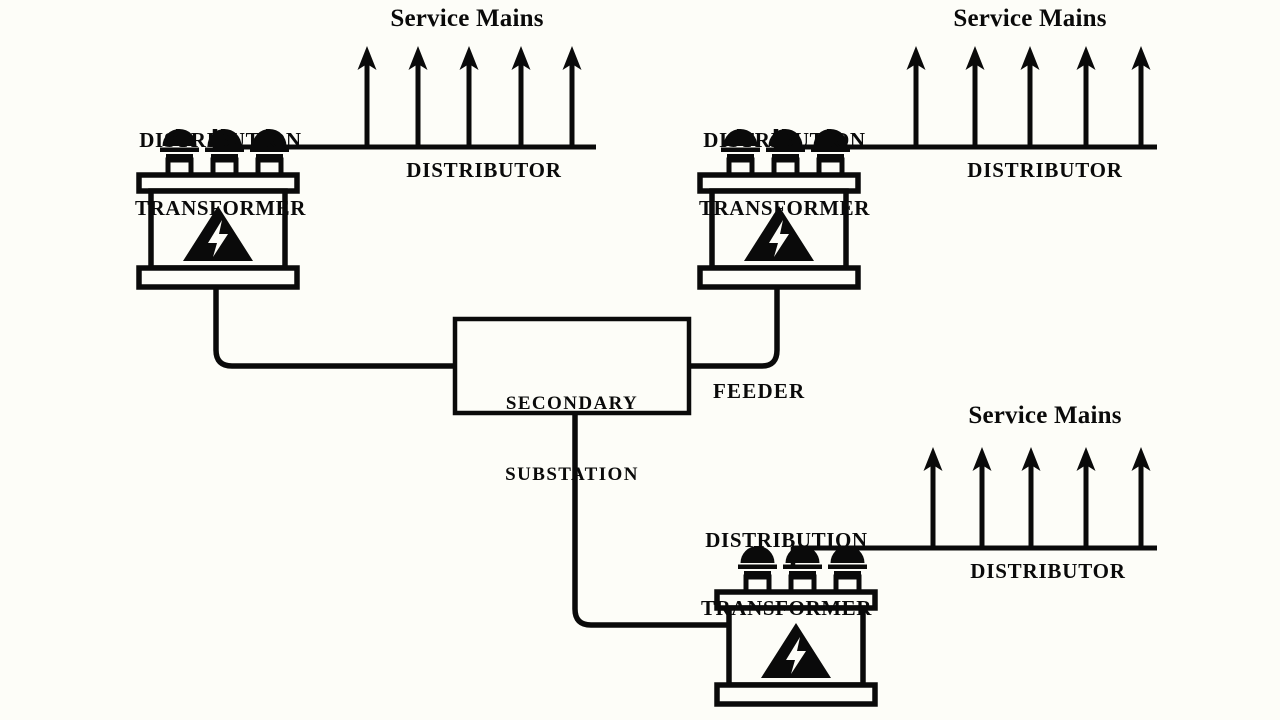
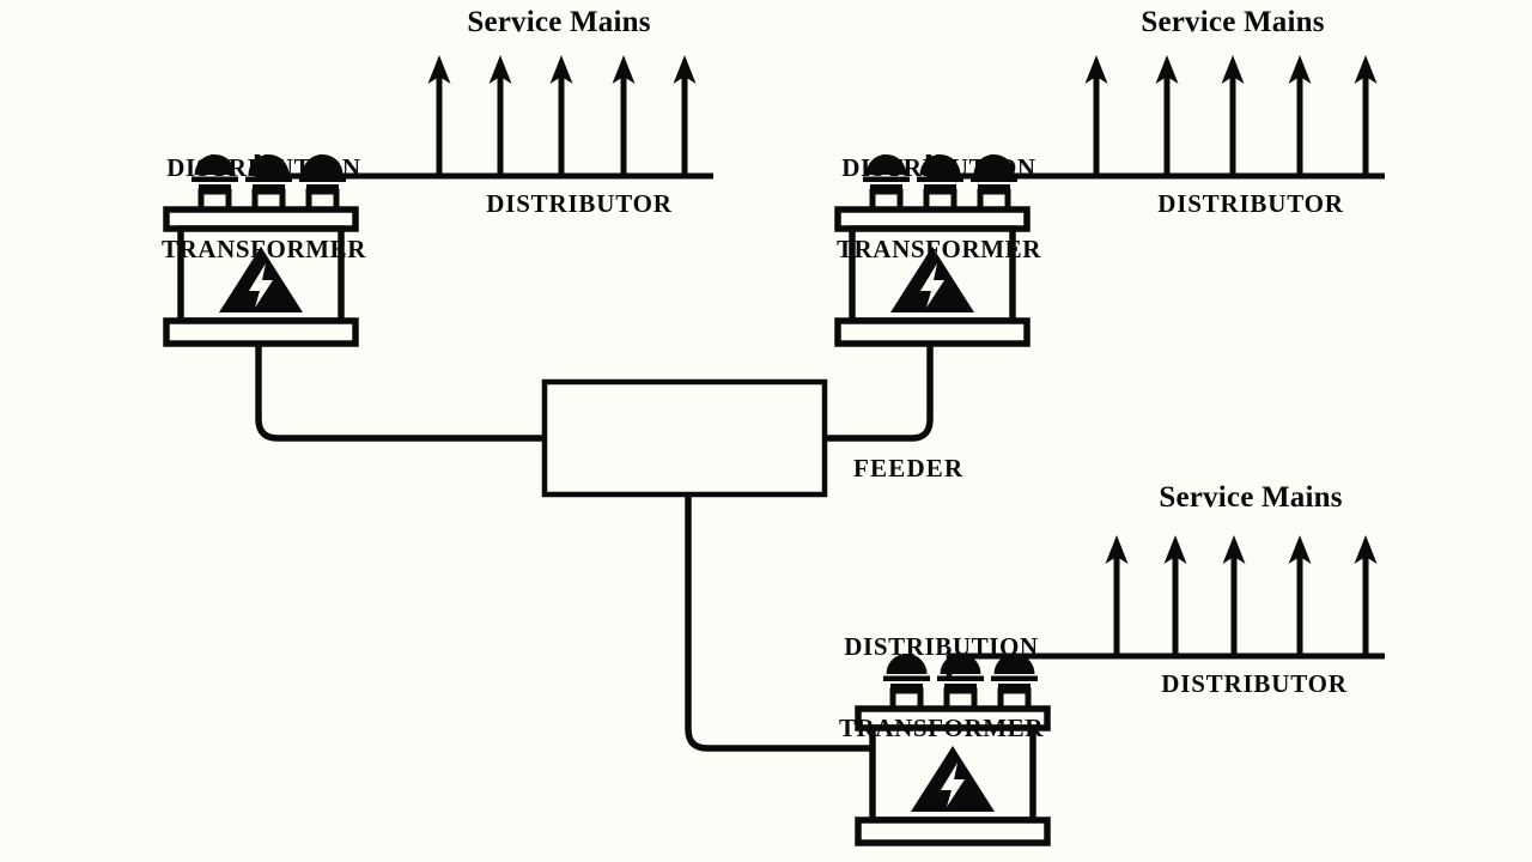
- SECONDARY
- SUBSTATION
  FEEDER
  DISTRIBUTION
  TRANSFORMER
  Service Mains
  DISTRIBUTOR
  DISTRIBUTION
  TRANSFORMER
  Service Mains
  DISTRIBUTOR
  DISTRIBUTION
  TRANSFORMER
  Service Mains
  DISTRIBUTOR
